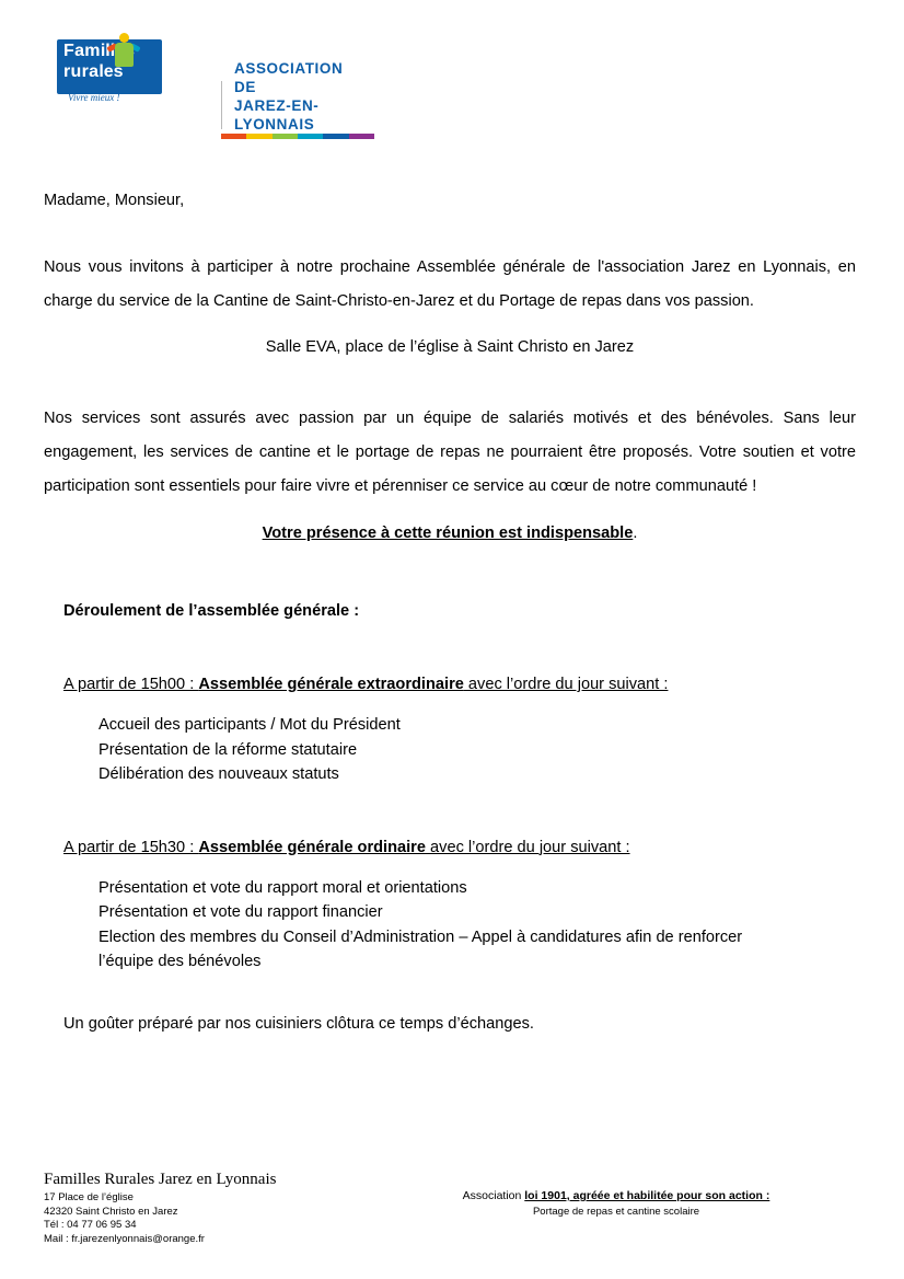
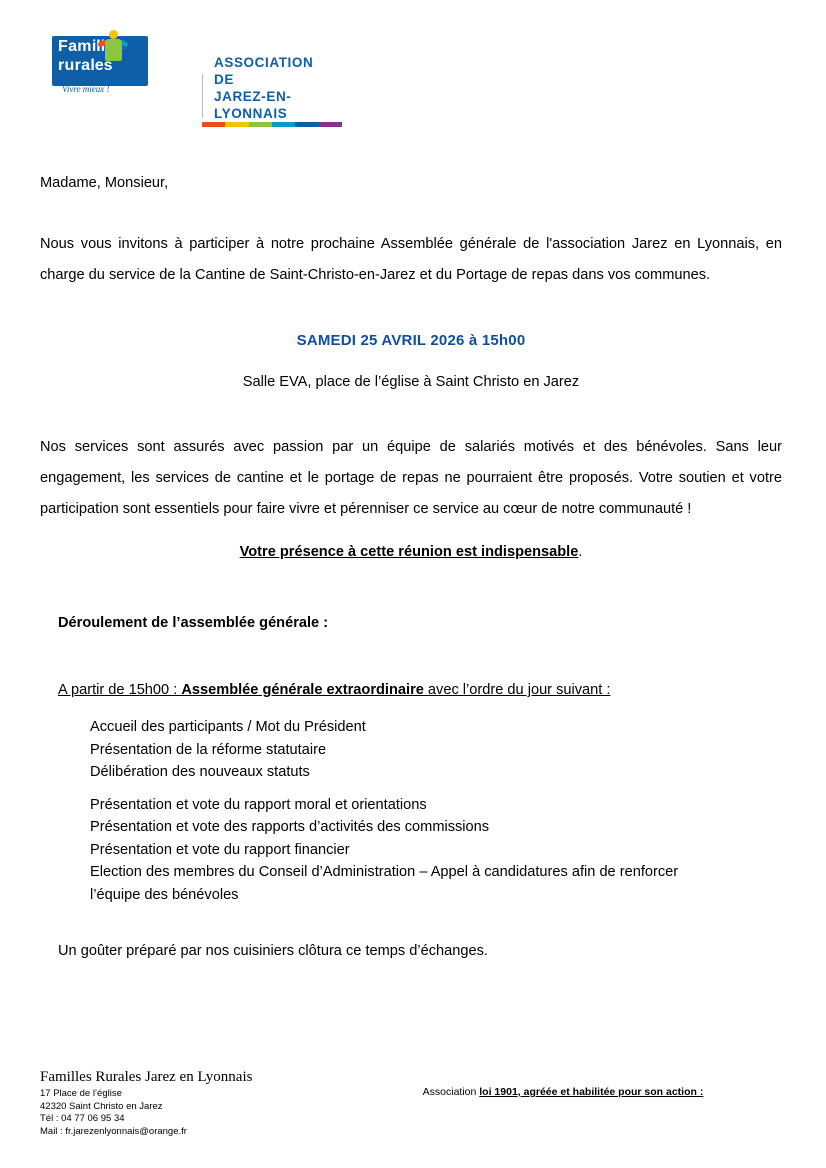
  rurales
  Vivre mieux !
  ASSOCIATION DE
  JAREZ-EN-LYONNAIS
  Madame, Monsieur,
- Nous vous invitons à participer à notre prochaine Assemblée générale de l'association Jarez en Lyonnais, en charge du service de la Cantine de Saint-Christo-en-Jarez et du Portage de repas dans vos passion.
+ Nous vous invitons à participer à notre prochaine Assemblée générale de l'association Jarez en Lyonnais, en charge du service de la Cantine de Saint-Christo-en-Jarez et du Portage de repas dans vos communes.
+ SAMEDI 25 AVRIL 2026 à 15h00
  Salle EVA, place de l’église à Saint Christo en Jarez
  Nos services sont assurés avec passion par un équipe de salariés motivés et des bénévoles. Sans leur engagement, les services de cantine et le portage de repas ne pourraient être proposés. Votre soutien et votre participation sont essentiels pour faire vivre et pérenniser ce service au cœur de notre communauté !
  Votre présence à cette réunion est indispensable.
  Déroulement de l’assemblée générale :
  A partir de 15h00 : Assemblée générale extraordinaire avec l’ordre du jour suivant :
  Accueil des participants / Mot du Président
  Présentation de la réforme statutaire
  Délibération des nouveaux statuts
- A partir de 15h30 : Assemblée générale ordinaire avec l’ordre du jour suivant :
  Présentation et vote du rapport moral et orientations
+ Présentation et vote des rapports d’activités des commissions
  Présentation et vote du rapport financier
  Election des membres du Conseil d’Administration – Appel à candidatures afin de renforcer l’équipe des bénévoles
  Un goûter préparé par nos cuisiniers clôtura ce temps d’échanges.
  Familles Rurales Jarez en Lyonnais
  17 Place de l’église
  42320 Saint Christo en Jarez
  Tél : 04 77 06 95 34
  Mail : fr.jarezenlyonnais@orange.fr
  Association loi 1901, agréée et habilitée pour son action :
- Portage de repas et cantine scolaire
